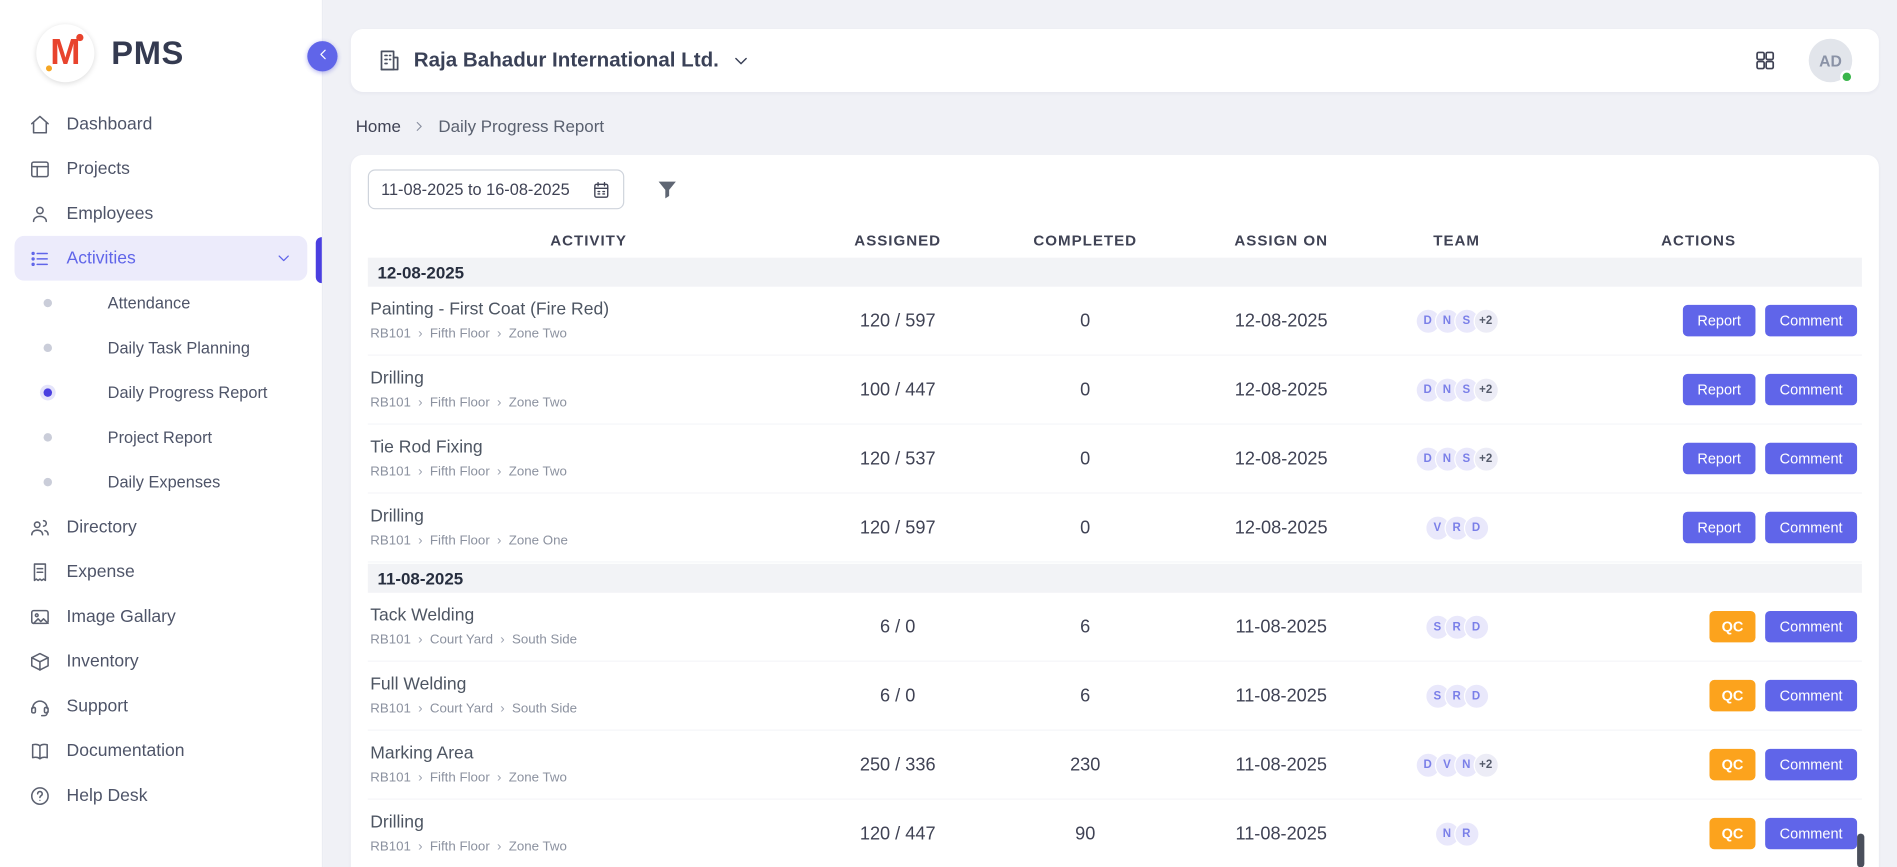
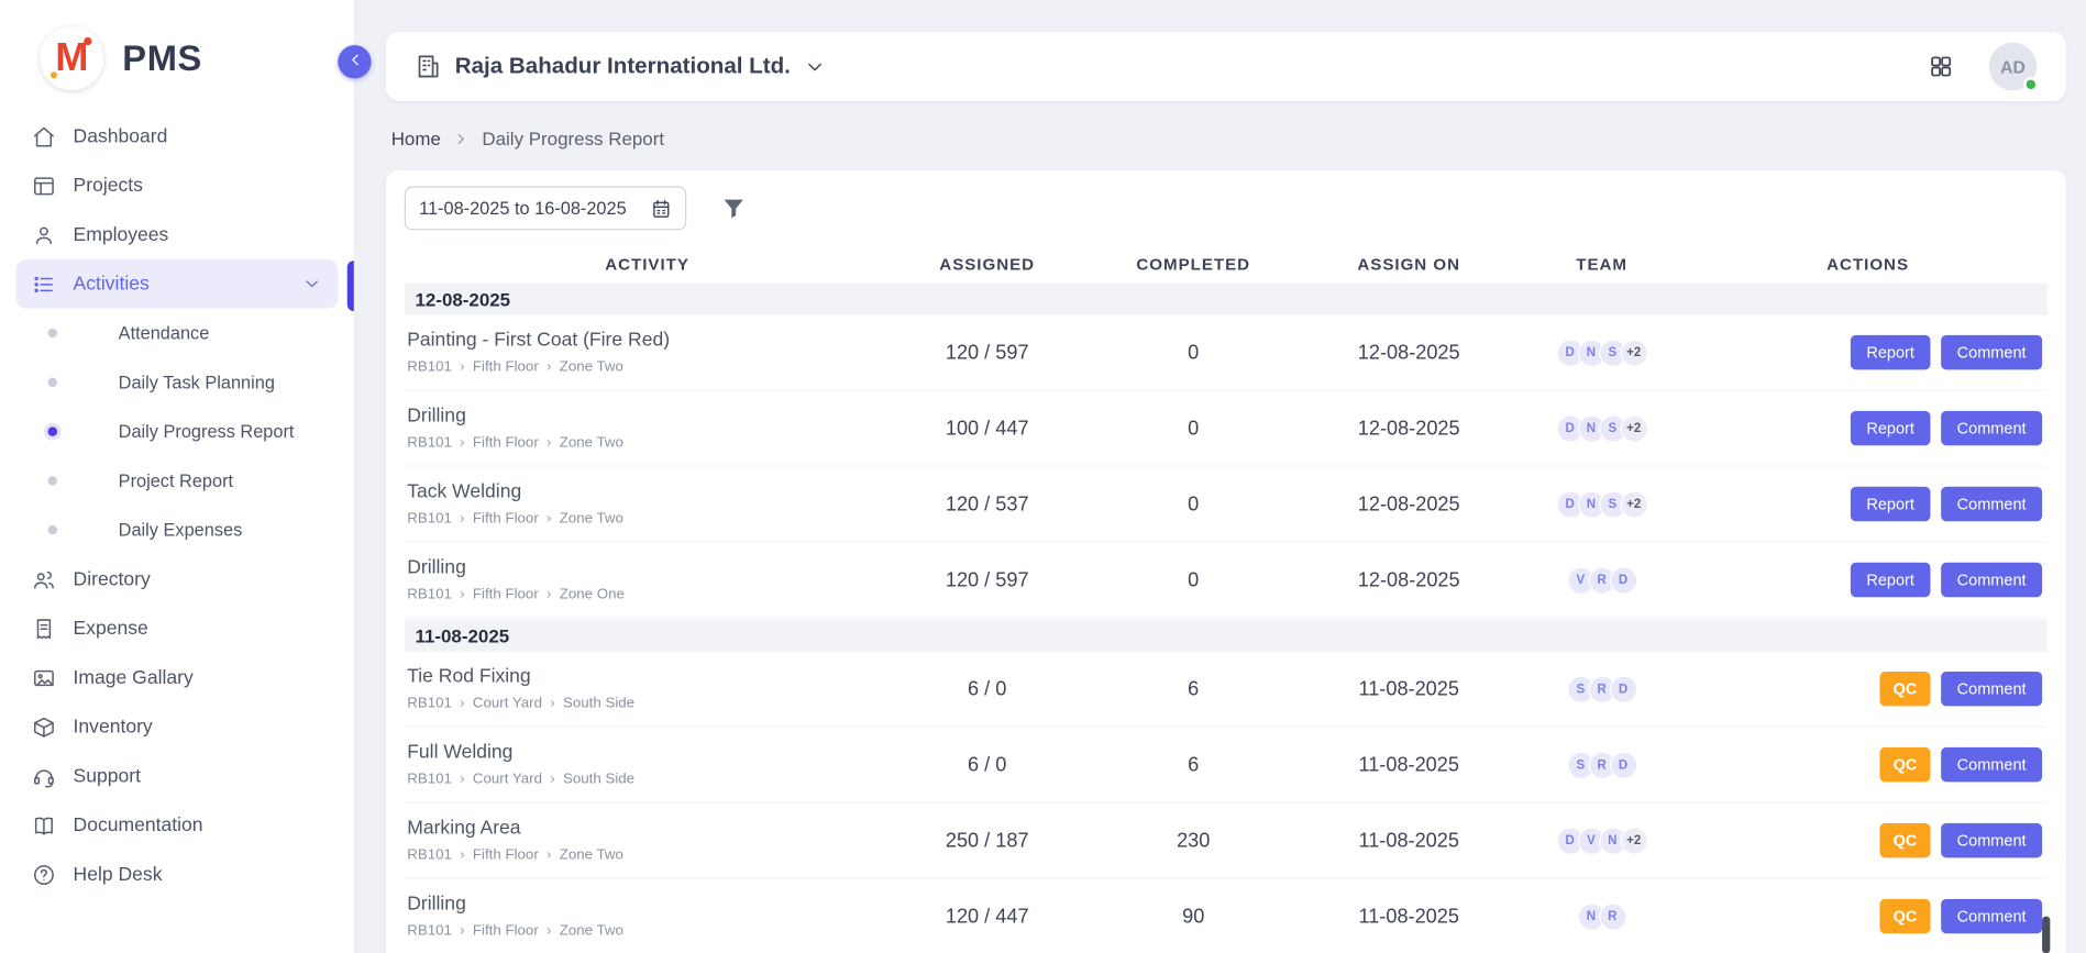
  M
  PMS
  Dashboard
  Projects
  Employees
  Activities
  Attendance
  Daily Task Planning
  Daily Progress Report
  Project Report
  Daily Expenses
  Directory
  Expense
  Image Gallary
  Inventory
  Support
  Documentation
  Help Desk
  Raja Bahadur International Ltd.
  AD
  Home
  Daily Progress Report
  11-08-2025 to 16-08-2025
  ACTIVITY
  ASSIGNED
  COMPLETED
  ASSIGN ON
  TEAM
  ACTIONS
  12-08-2025
  Painting - First Coat (Fire Red)
  RB101
  ›
  Fifth Floor
  ›
  Zone Two
  120 / 597
  0
  12-08-2025
  D
  N
  S
  +2
  Report
  Comment
  Drilling
  RB101
  ›
  Fifth Floor
  ›
  Zone Two
  100 / 447
  0
  12-08-2025
  D
  N
  S
  +2
  Report
  Comment
- Tie Rod Fixing
+ Tack Welding
  RB101
  ›
  Fifth Floor
  ›
  Zone Two
  120 / 537
  0
  12-08-2025
  D
  N
  S
  +2
  Report
  Comment
  Drilling
  RB101
  ›
  Fifth Floor
  ›
  Zone One
  120 / 597
  0
  12-08-2025
  V
  R
  D
  Report
  Comment
  11-08-2025
- Tack Welding
+ Tie Rod Fixing
  RB101
  ›
  Court Yard
  ›
  South Side
  6 / 0
  6
  11-08-2025
  S
  R
  D
  QC
  Comment
  Full Welding
  RB101
  ›
  Court Yard
  ›
  South Side
  6 / 0
  6
  11-08-2025
  S
  R
  D
  QC
  Comment
  Marking Area
  RB101
  ›
  Fifth Floor
  ›
  Zone Two
- 250 / 336
+ 250 / 187
  230
  11-08-2025
  D
  V
  N
  +2
  QC
  Comment
  Drilling
  RB101
  ›
  Fifth Floor
  ›
  Zone Two
  120 / 447
  90
  11-08-2025
  N
  R
  QC
  Comment
